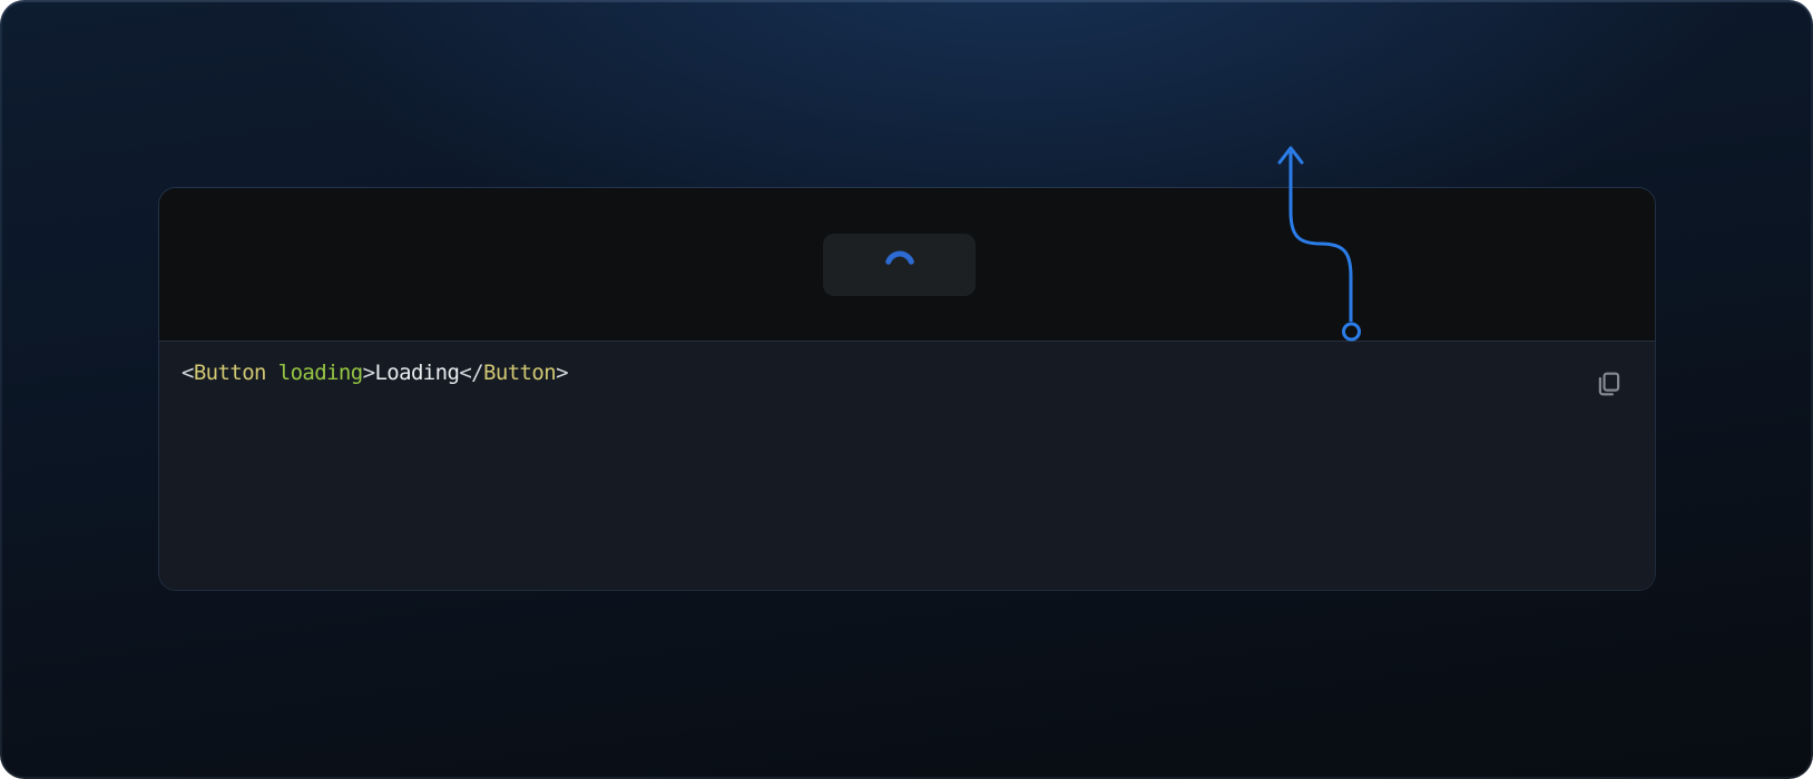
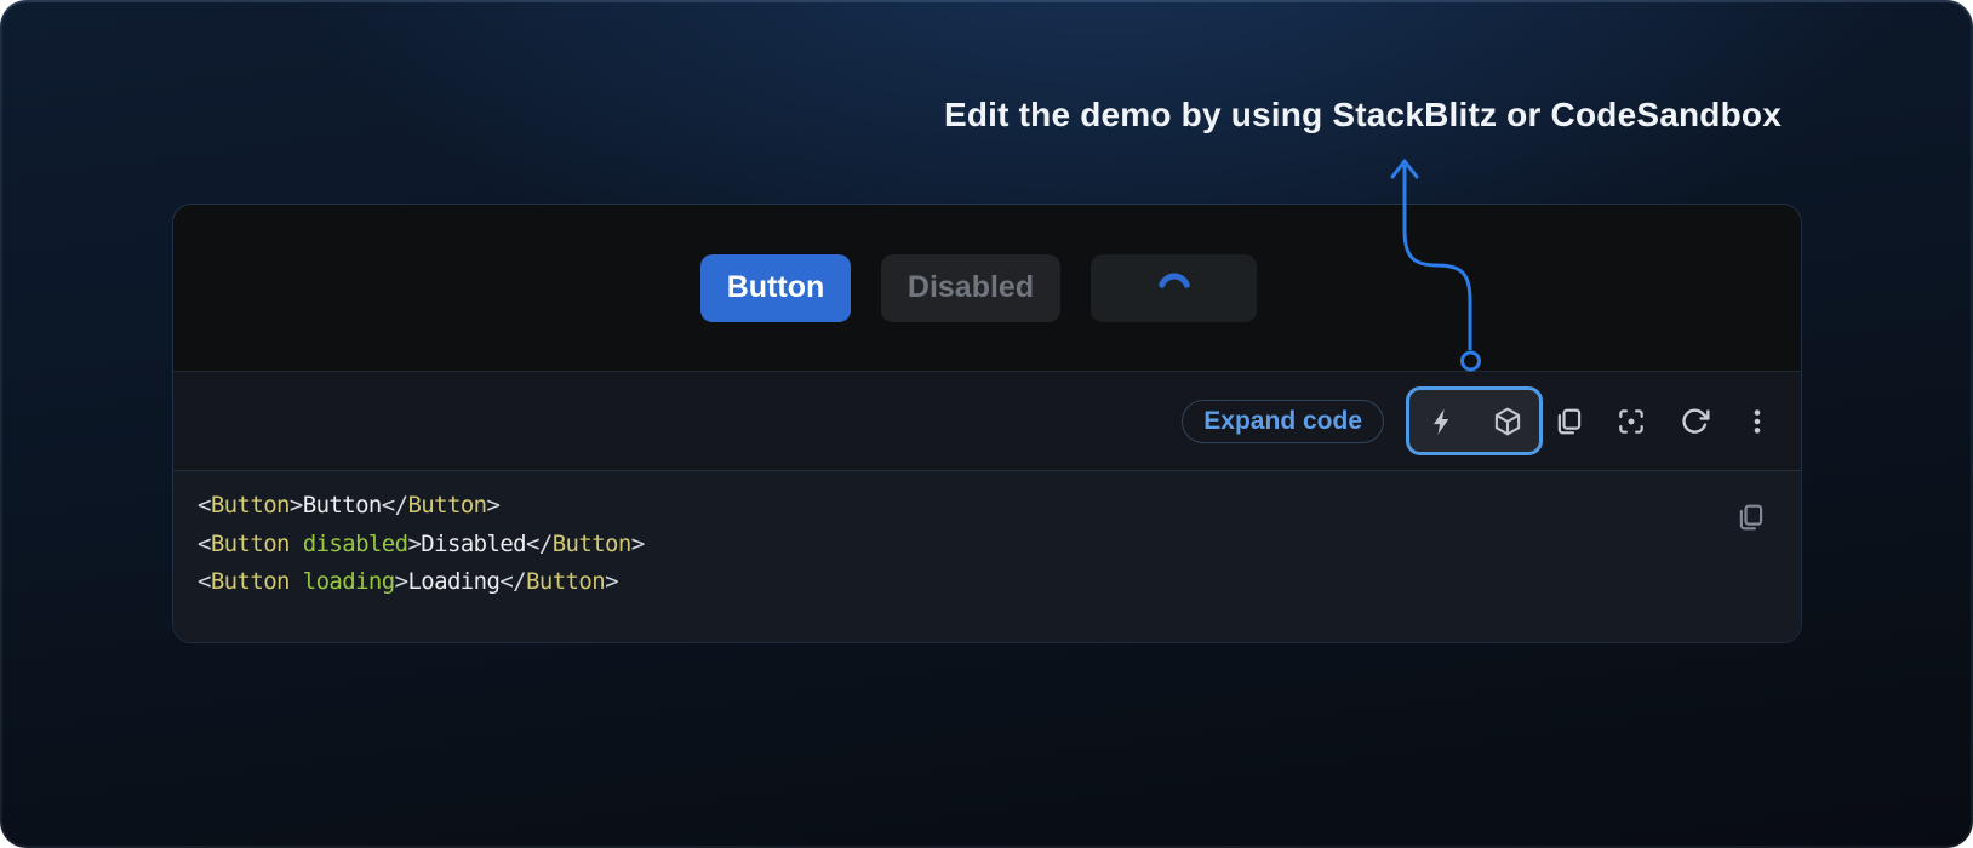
+ Edit the demo by using StackBlitz or CodeSandbox
+ Button
+ Disabled
+ Expand code
+ <Button>Button</Button>
+ <Button disabled>Disabled</Button>
  <Button loading>Loading</Button>
